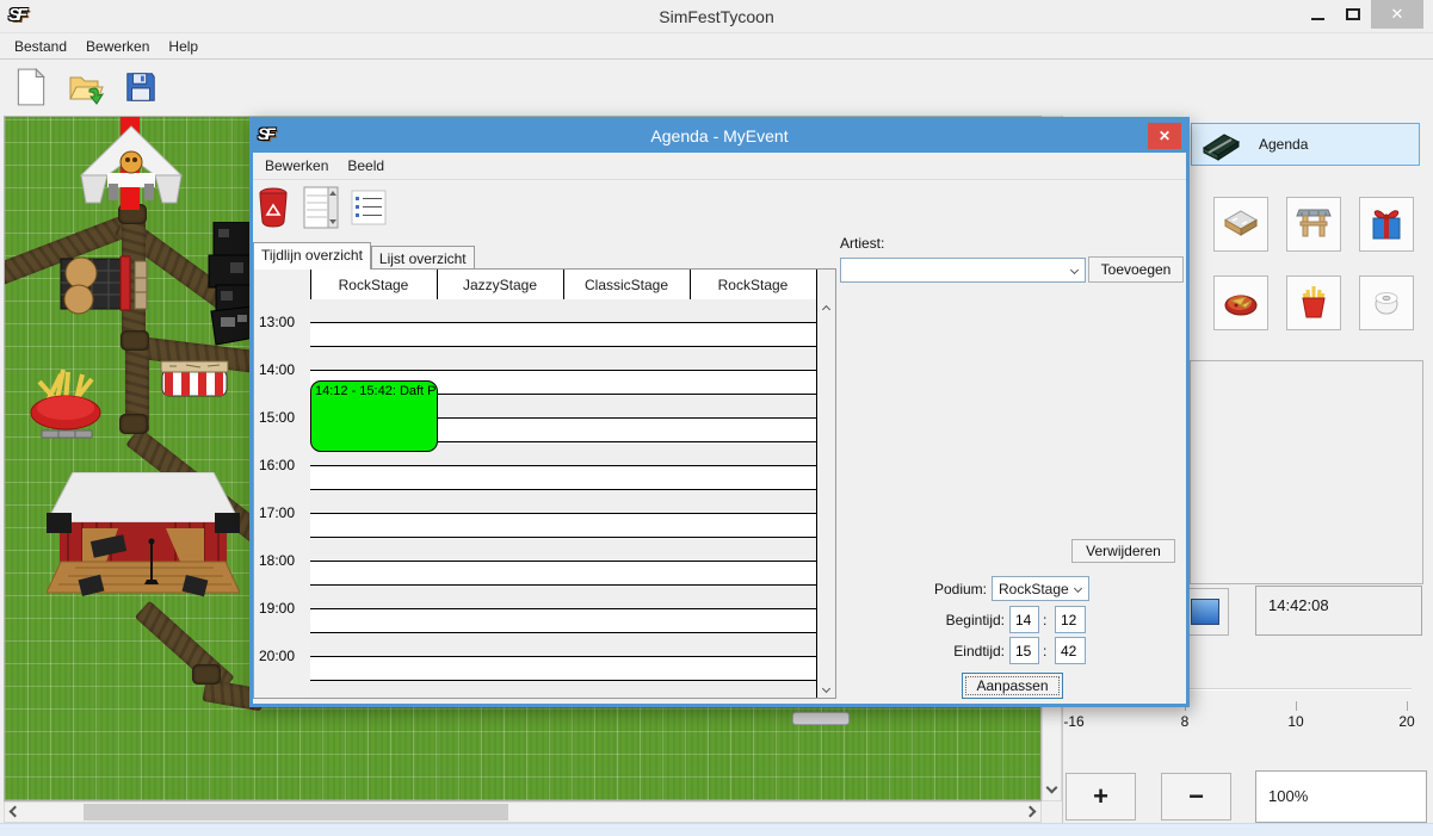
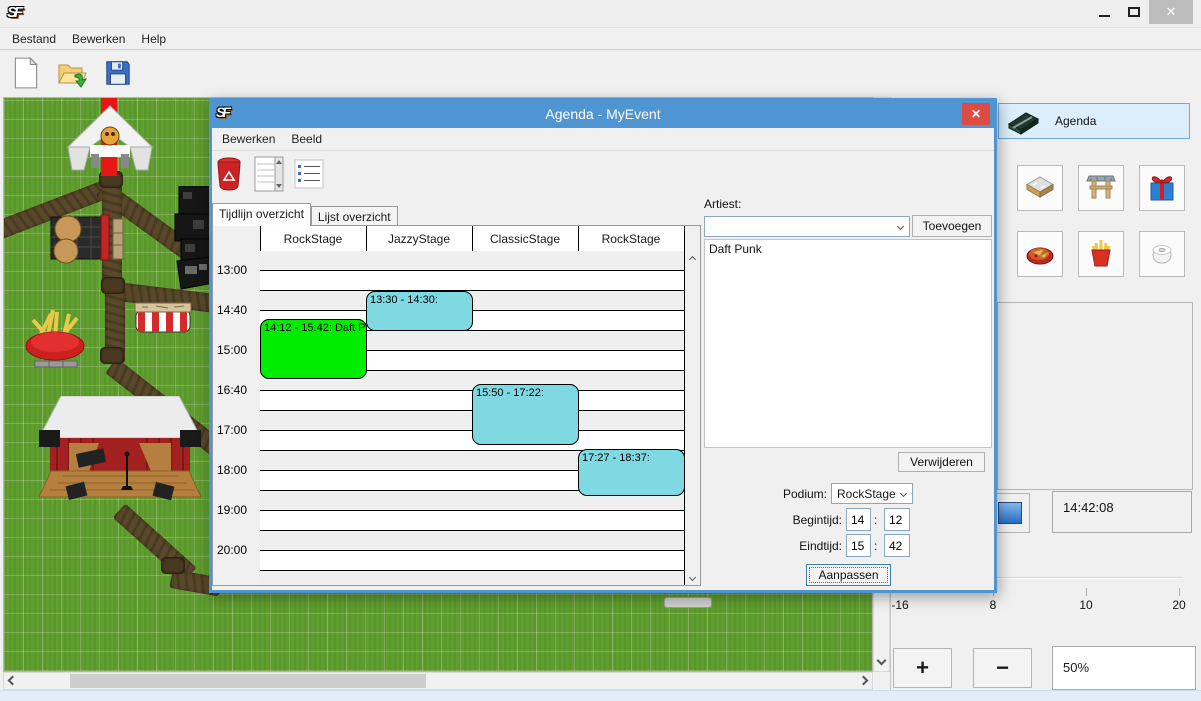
  SF
- SimFestTycoon
  ✕
  Bestand
  Bewerken
  Help
  Agenda
  14:42:08
  -16
  8
  10
  20
  +
  −
- 100%
+ 50%
  SF
  Agenda - MyEvent
  ✕
  Bewerken
  Beeld
  Tijdlijn overzicht
  Lijst overzicht
  RockStage
  JazzyStage
  ClassicStage
  RockStage
  14:12 - 15:42: Daft P
+ 13:30 - 14:30:
+ 15:50 - 17:22:
+ 17:27 - 18:37:
  13:00
- 14:00
+ 14:40
  15:00
- 16:00
+ 16:40
  17:00
  18:00
  19:00
  20:00
  Artiest:
  Toevoegen
+ Daft Punk
  Verwijderen
  Podium:
  RockStage
  Begintijd:
  14
  :
  12
  Eindtijd:
  15
  :
  42
  Aanpassen
